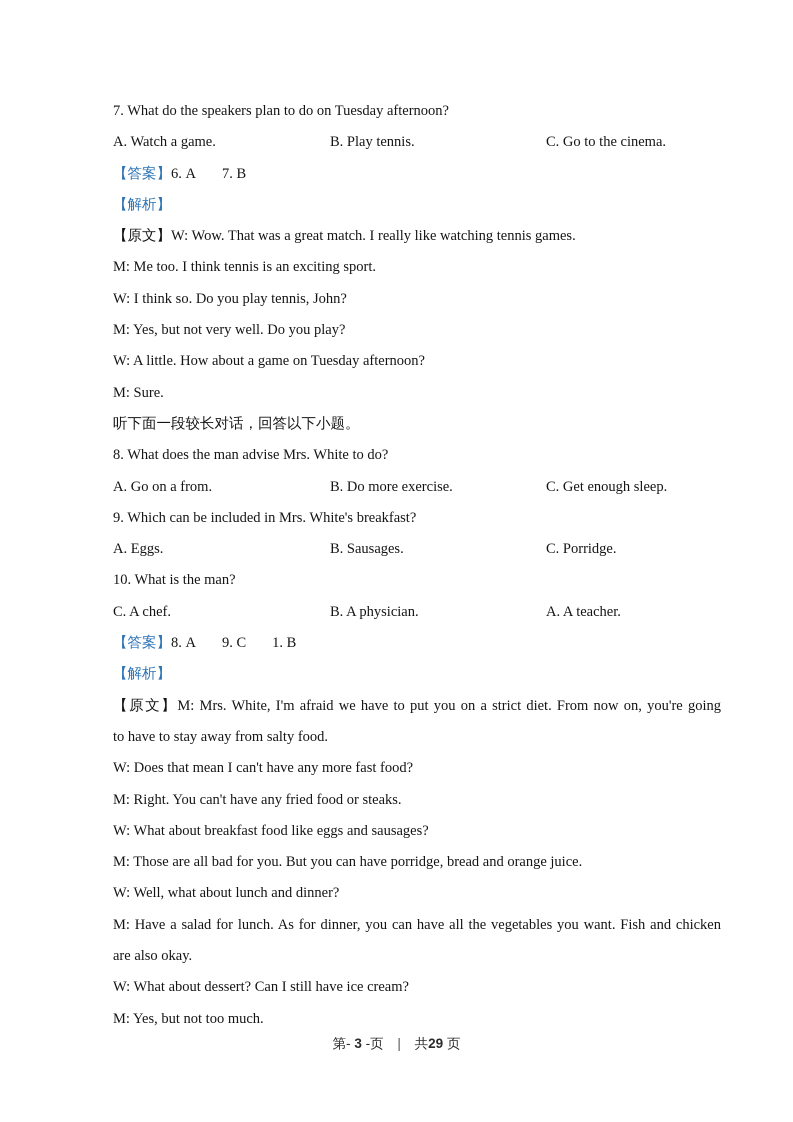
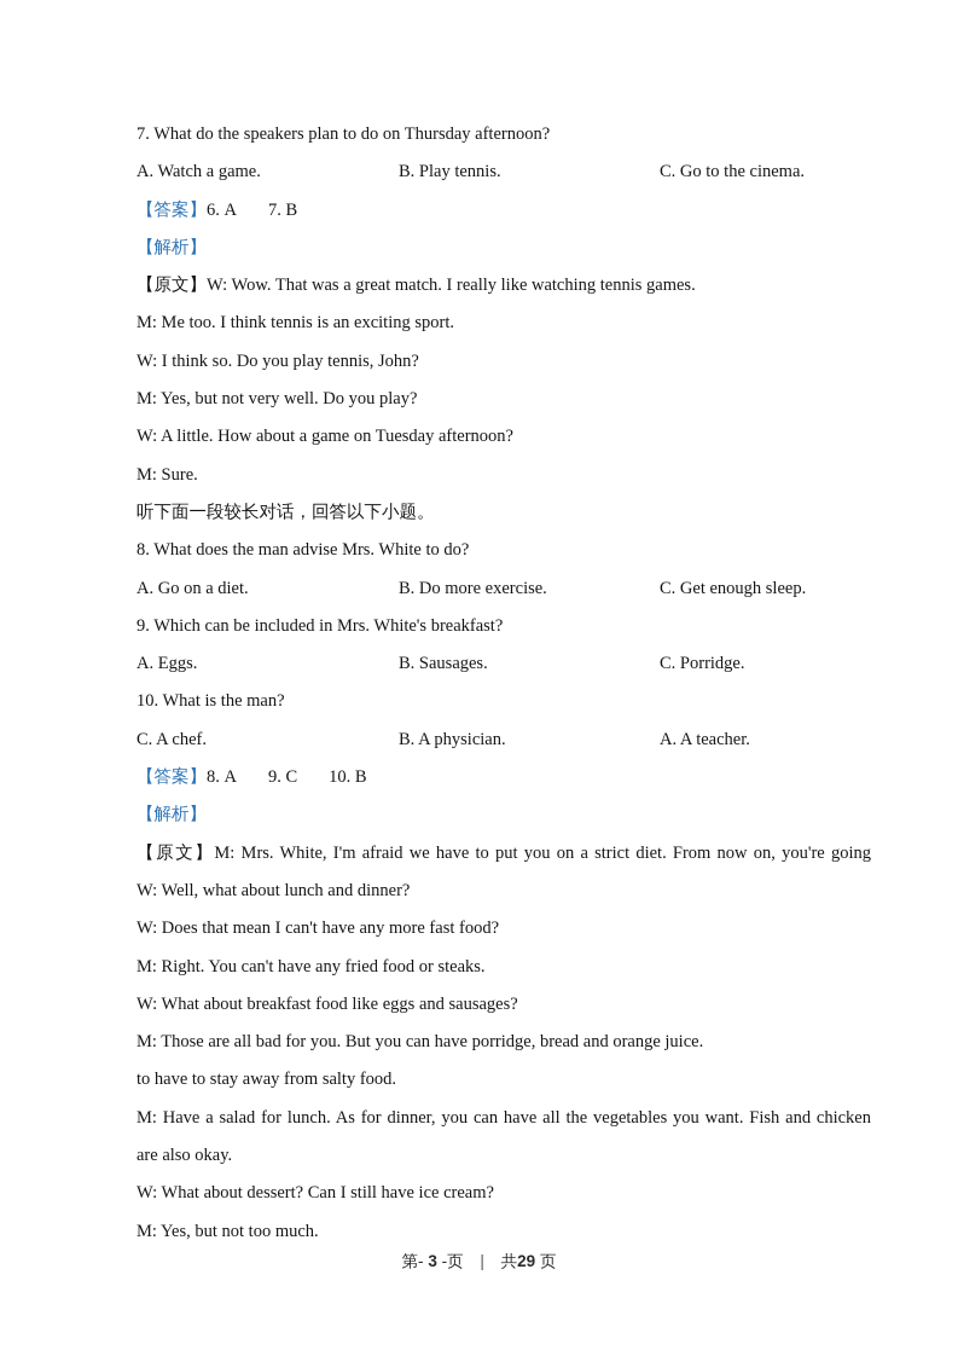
- 7. What do the speakers plan to do on Tuesday afternoon?
+ 7. What do the speakers plan to do on Thursday afternoon?
  A. Watch a game.
  B. Play tennis.
  C. Go to the cinema.
  【答案】6. A 7. B
  【解析】
  【原文】W: Wow. That was a great match. I really like watching tennis games.
  M: Me too. I think tennis is an exciting sport.
  W: I think so. Do you play tennis, John?
  M: Yes, but not very well. Do you play?
  W: A little. How about a game on Tuesday afternoon?
  M: Sure.
  听下面一段较长对话，回答以下小题。
  8. What does the man advise Mrs. White to do?
- A. Go on a from.
+ A. Go on a diet.
  B. Do more exercise.
  C. Get enough sleep.
  9. Which can be included in Mrs. White's breakfast?
  A. Eggs.
  B. Sausages.
  C. Porridge.
  10. What is the man?
  C. A chef.
  B. A physician.
  A. A teacher.
- 【答案】8. A 9. C 1. B
+ 【答案】8. A 9. C 10. B
  【解析】
  【原文】M: Mrs. White, I'm afraid we have to put you on a strict diet. From now on, you're going
- to have to stay away from salty food.
+ W: Well, what about lunch and dinner?
  W: Does that mean I can't have any more fast food?
  M: Right. You can't have any fried food or steaks.
  W: What about breakfast food like eggs and sausages?
  M: Those are all bad for you. But you can have porridge, bread and orange juice.
- W: Well, what about lunch and dinner?
+ to have to stay away from salty food.
  M: Have a salad for lunch. As for dinner, you can have all the vegetables you want. Fish and chicken
  are also okay.
  W: What about dessert? Can I still have ice cream?
  M: Yes, but not too much.
  第- 3 -页 | 共29 页
